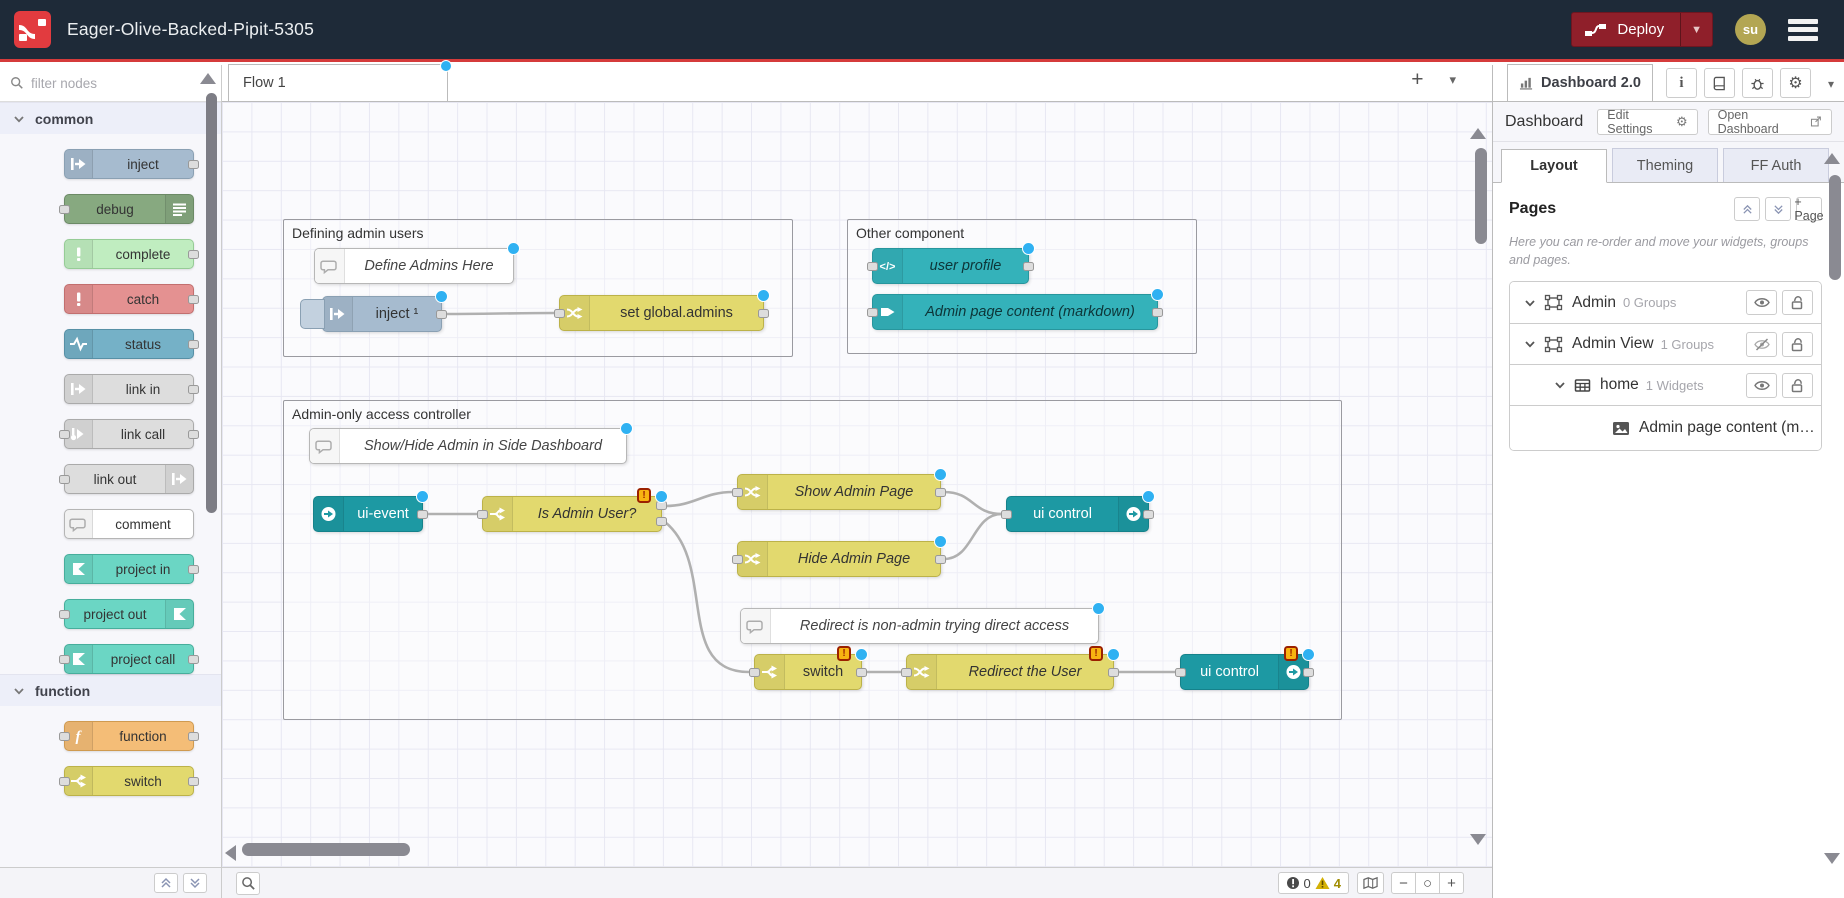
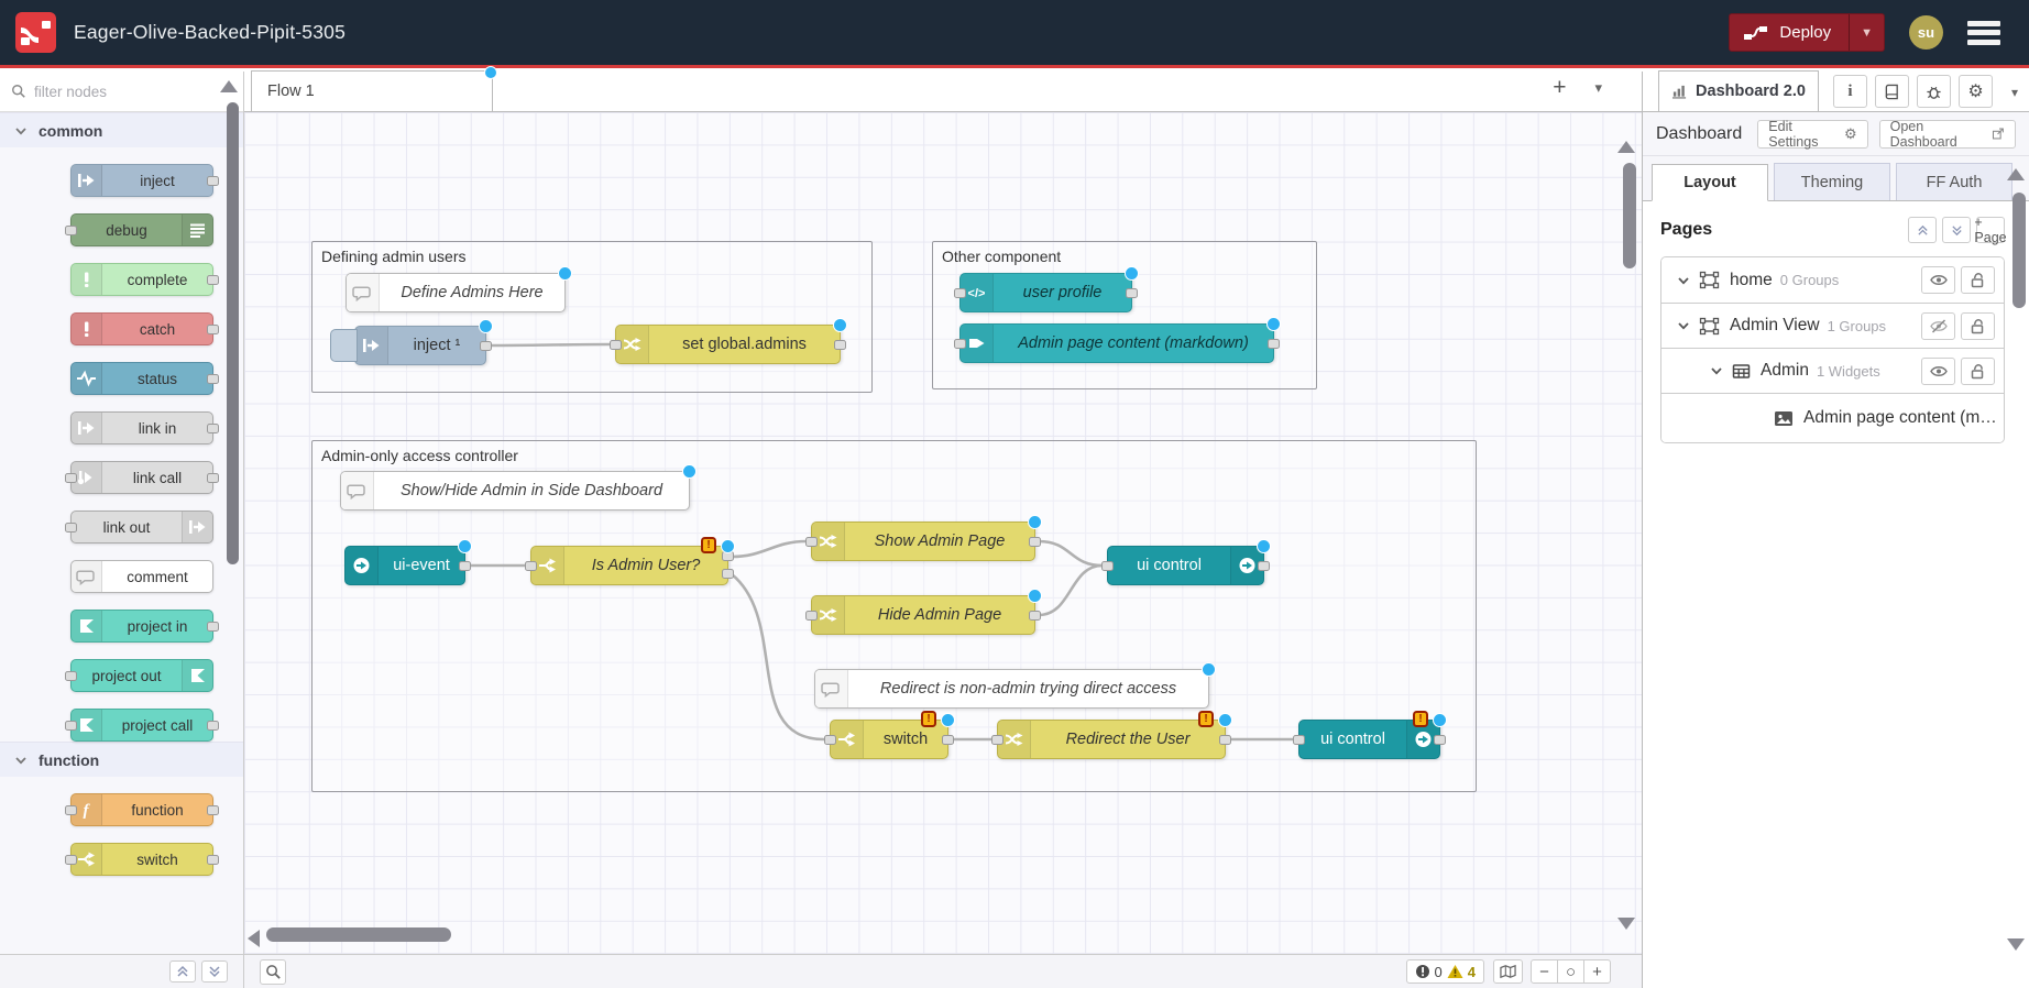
  Eager-Olive-Backed-Pipit-5305
  Deploy
  ▼
  su
  filter nodes
  common
  inject
  debug
  complete
  catch
  status
  link in
  link call
  link out
  comment
  project in
  project out
  project call
  function
  f
  function
  switch
  Flow 1
  +
  ▾
  Defining admin users
  Other component
  Admin-only access controller
  Define Admins Here
  inject ¹
  set global.admins
  </>
  user profile
  Admin page content (markdown)
  Show/Hide Admin in Side Dashboard
  ui-event
  Is Admin User?
  !
  Show Admin Page
  Hide Admin Page
  ui control
  Redirect is non-admin trying direct access
  switch
  !
  Redirect the User
  !
  ui control
  !
  0
  4
  −
  ○
  +
  Dashboard 2.0
  i
  ⚙
  ▾
  Dashboard
  Edit Settings
  ⚙
  Open Dashboard
  Layout
  Theming
  FF Auth
  Pages
  + Page
- Here you can re-order and move your widgets, groups and pages.
- Admin
+ home
  0 Groups
  Admin View
  1 Groups
- home
+ Admin
  1 Widgets
  Admin page content (m…
